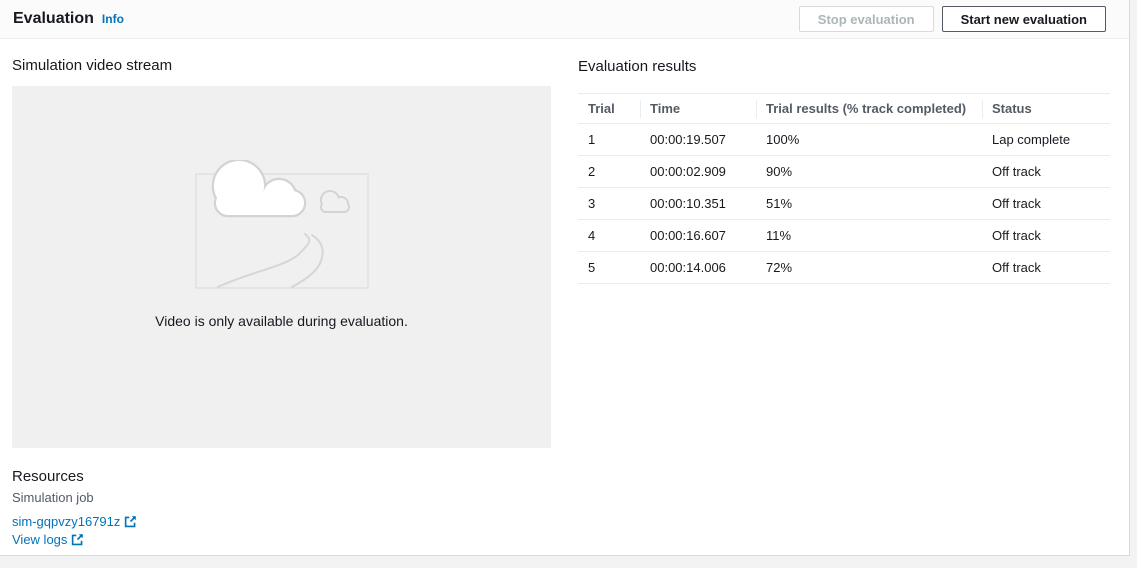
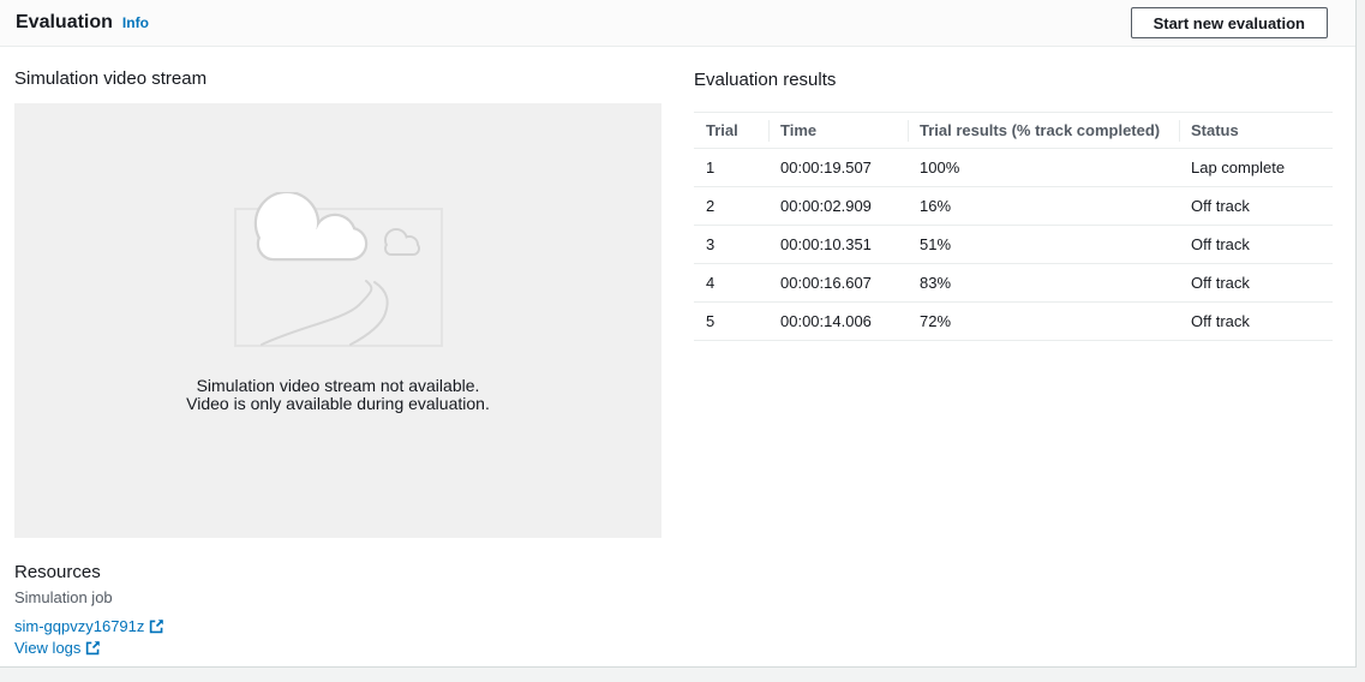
  Evaluation
  Info
- Stop evaluation
  Start new evaluation
  Simulation video stream
+ Simulation video stream not available.
  Video is only available during evaluation.
  Evaluation results
  Trial	Time	Trial results (% track completed)	Status
  1	00:00:19.507	100%	Lap complete
- 2	00:00:02.909	90%	Off track
+ 2	00:00:02.909	16%	Off track
  3	00:00:10.351	51%	Off track
- 4	00:00:16.607	11%	Off track
+ 4	00:00:16.607	83%	Off track
  5	00:00:14.006	72%	Off track
  Resources
  Simulation job
  sim-gqpvzy16791z
  View logs
